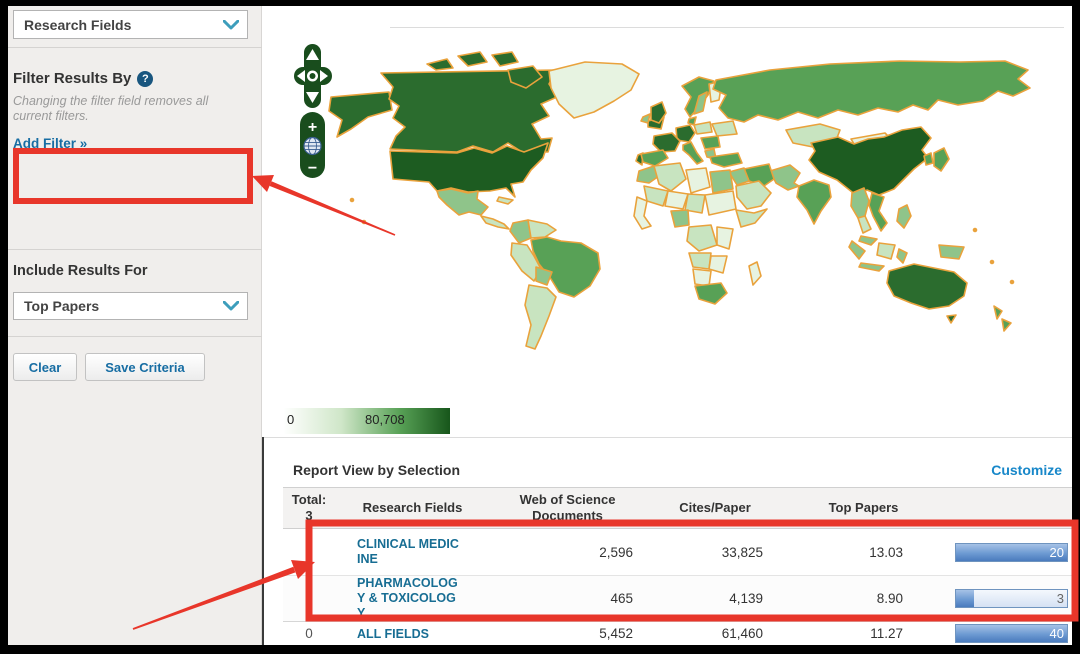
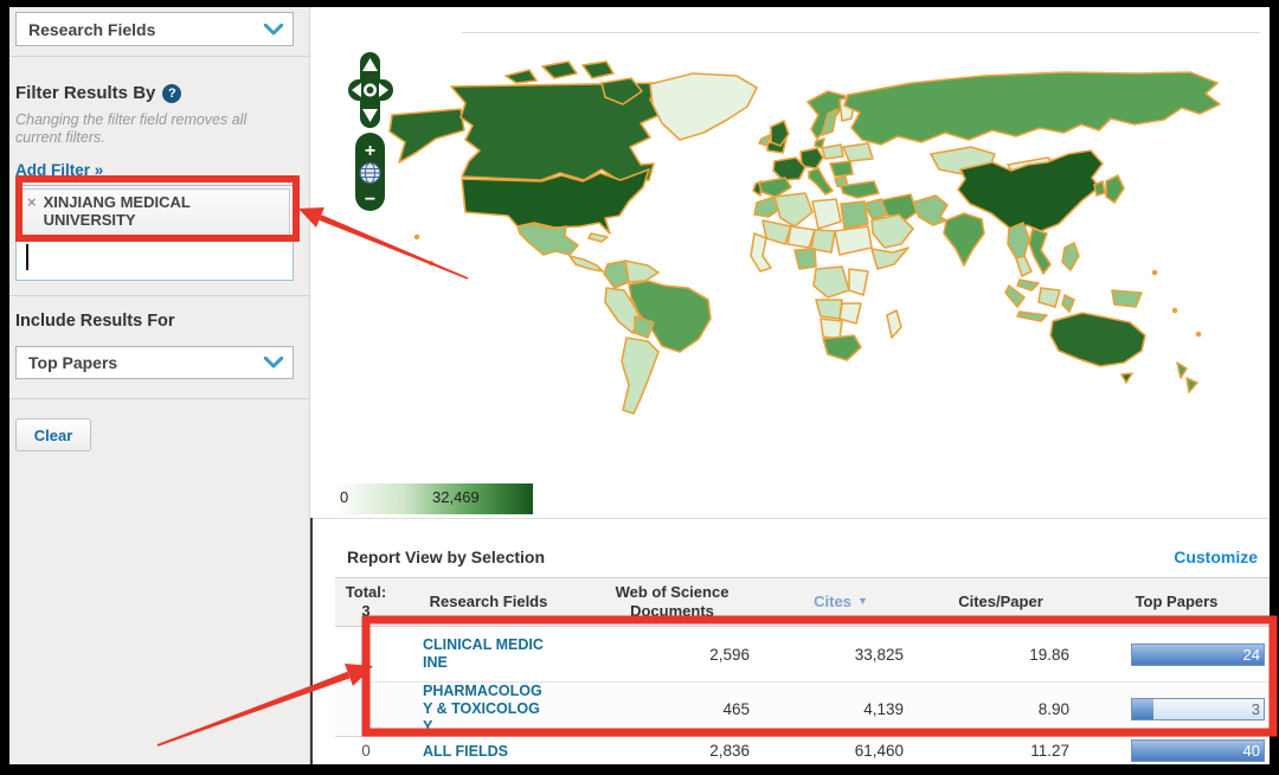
  Research Fields
  Filter Results By
  ?
  Changing the filter field removes all current filters.
  Add Filter »
+ ×
+ XINJIANG MEDICAL UNIVERSITY
  Include Results For
  Top Papers
  Clear
- Save Criteria
  +
  −
  0
- 80,708
+ 32,469
  Report View by Selection
  Customize
  Total:
  3
  Research Fields
  Web of Science Documents
+ Cites
+ ▼
  Cites/Paper
  Top Papers
  CLINICAL MEDICINE
  2,596
  33,825
- 13.03
+ 19.86
- 20
+ 24
  PHARMACOLOGY & TOXICOLOGY
  465
  4,139
  8.90
  3
  0
  ALL FIELDS
- 5,452
+ 2,836
  61,460
  11.27
  40
